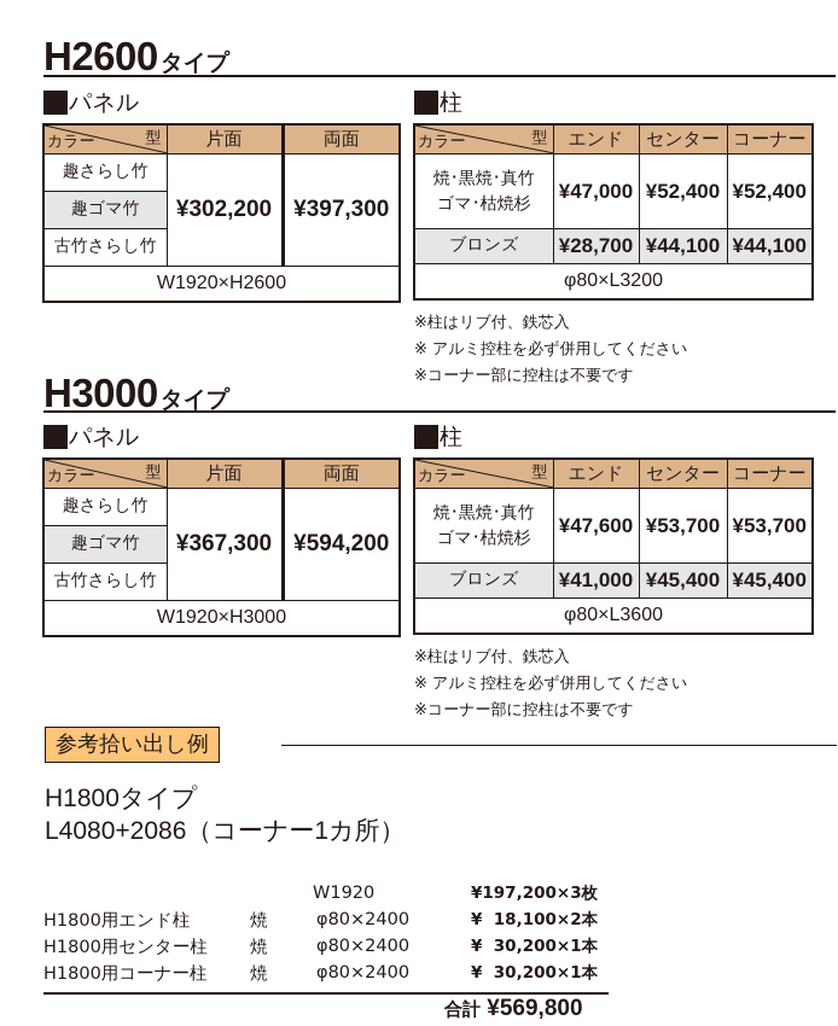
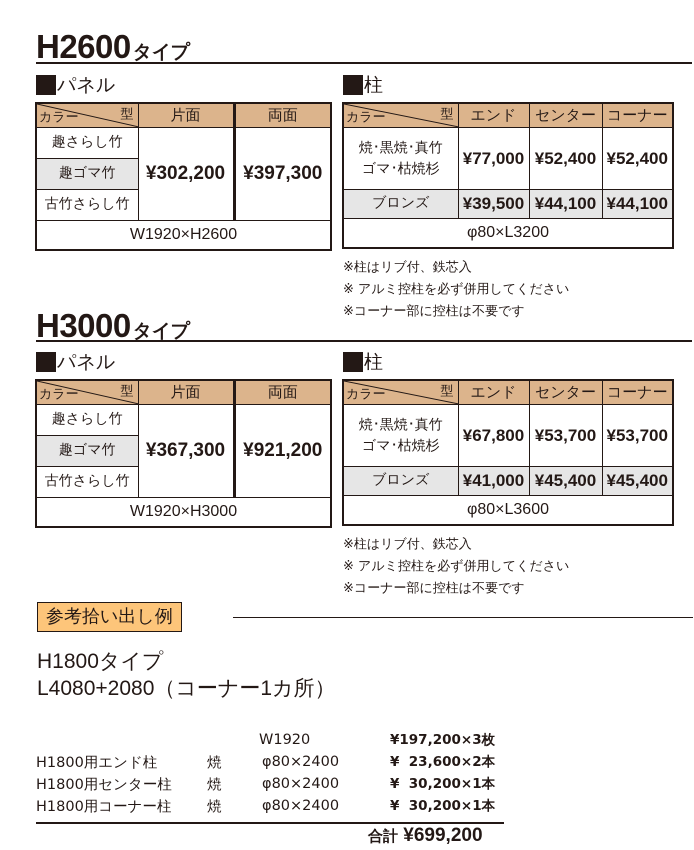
  H2600タイプ
  パネル
  柱
  カラー 型	片面	両面
  趣さらし竹	¥302,200	¥397,300
  趣ゴマ竹
  古竹さらし竹
  W1920×H2600
  カラー 型	エンド	センター	コーナー
- 焼･黒焼･真竹 ゴマ･枯焼杉	¥47,000	¥52,400	¥52,400
+ 焼･黒焼･真竹 ゴマ･枯焼杉	¥77,000	¥52,400	¥52,400
- ブロンズ	¥28,700	¥44,100	¥44,100
+ ブロンズ	¥39,500	¥44,100	¥44,100
  φ80×L3200
  ※柱はリブ付、鉄芯入
  ※ アルミ控柱を必ず併用してください
  ※コーナー部に控柱は不要です
  H3000タイプ
  パネル
  柱
  カラー 型	片面	両面
- 趣さらし竹	¥367,300	¥594,200
+ 趣さらし竹	¥367,300	¥921,200
  趣ゴマ竹
  古竹さらし竹
  W1920×H3000
  カラー 型	エンド	センター	コーナー
- 焼･黒焼･真竹 ゴマ･枯焼杉	¥47,600	¥53,700	¥53,700
+ 焼･黒焼･真竹 ゴマ･枯焼杉	¥67,800	¥53,700	¥53,700
  ブロンズ	¥41,000	¥45,400	¥45,400
  φ80×L3600
  ※柱はリブ付、鉄芯入
  ※ アルミ控柱を必ず併用してください
  ※コーナー部に控柱は不要です
  参考拾い出し例
  H1800タイプ
- L4080+2086（コーナー1カ所）
+ L4080+2080（コーナー1カ所）
  W1920
  ¥197,200×3枚
  H1800用エンド柱
  焼
  φ80×2400
- ¥ 18,100×2本
+ ¥ 23,600×2本
  H1800用センター柱
  焼
  φ80×2400
  ¥ 30,200×1本
  H1800用コーナー柱
  焼
  φ80×2400
  ¥ 30,200×1本
- 合計 ¥569,800
+ 合計 ¥699,200
